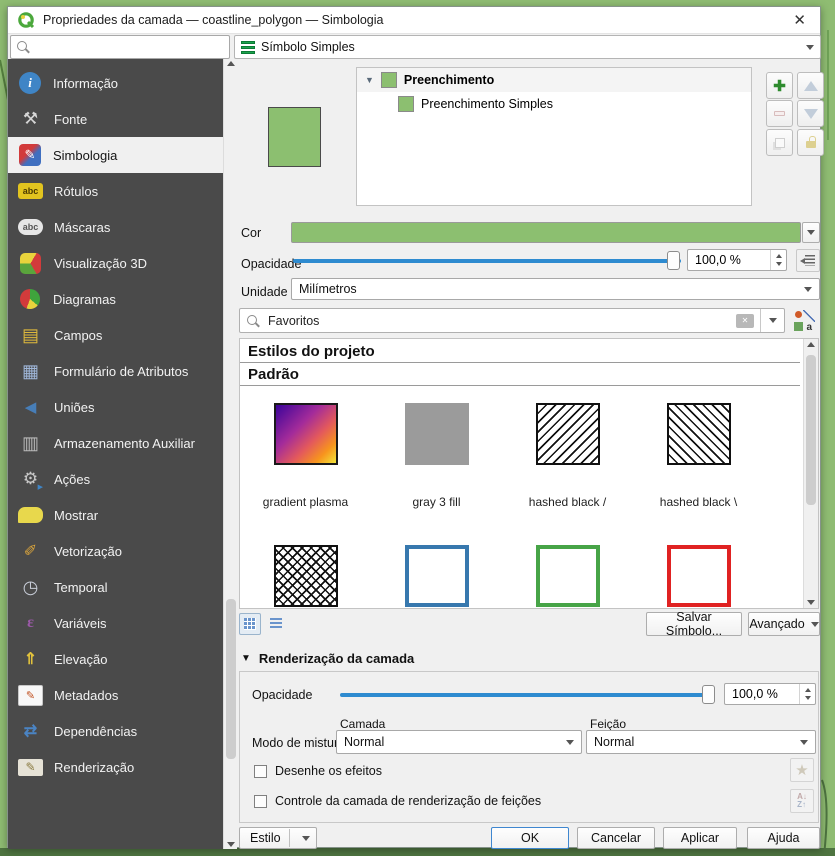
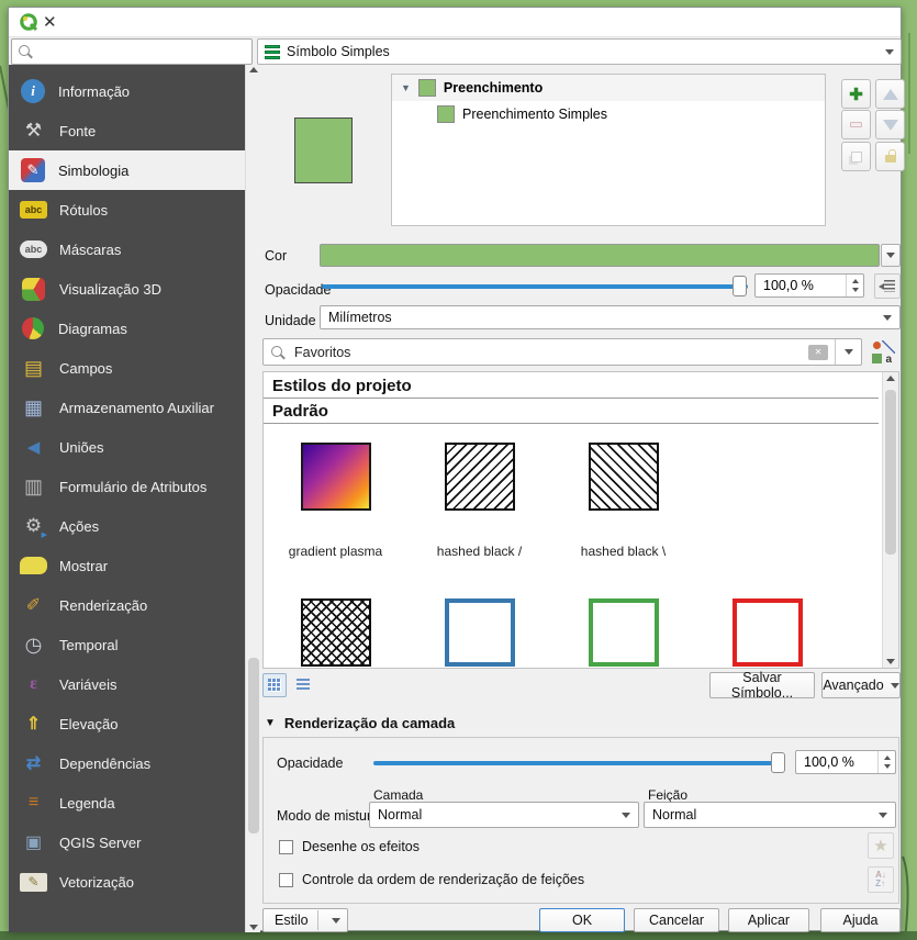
- Propriedades da camada — coastline_polygon — Simbologia
  ✕
  Símbolo Simples
  Informação
  Fonte
  Simbologia
  Rótulos
  Máscaras
  Visualização 3D
  Diagramas
  Campos
- Formulário de Atributos
+ Armazenamento Auxiliar
  Uniões
- Armazenamento Auxiliar
+ Formulário de Atributos
  Ações
  Mostrar
- Vetorização
+ Renderização
  Temporal
  Variáveis
  Elevação
- Metadados
  Dependências
+ Legenda
+ QGIS Server
- Renderização
+ Vetorização
  ▼
  Preenchimento
  Preenchimento Simples
  ✚
  Cor
  Opacidade
  100,0 %
  Unidade
  Milímetros
  Favoritos
  ✕
  Estilos do projeto
  Padrão
  gradient plasma
- gray 3 fill
  hashed black /
  hashed black \
  Salvar Símbolo...
  Avançado
  ▼
  Renderização da camada
  Opacidade
  100,0 %
  Modo de mistu
  Camada
  Feição
  Normal
  Normal
  Desenhe os efeitos
  ★
- Controle da camada de renderização de feições
+ Controle da ordem de renderização de feições
  A↓
  Z↑
  Estilo
  OK
  Cancelar
  Aplicar
  Ajuda
